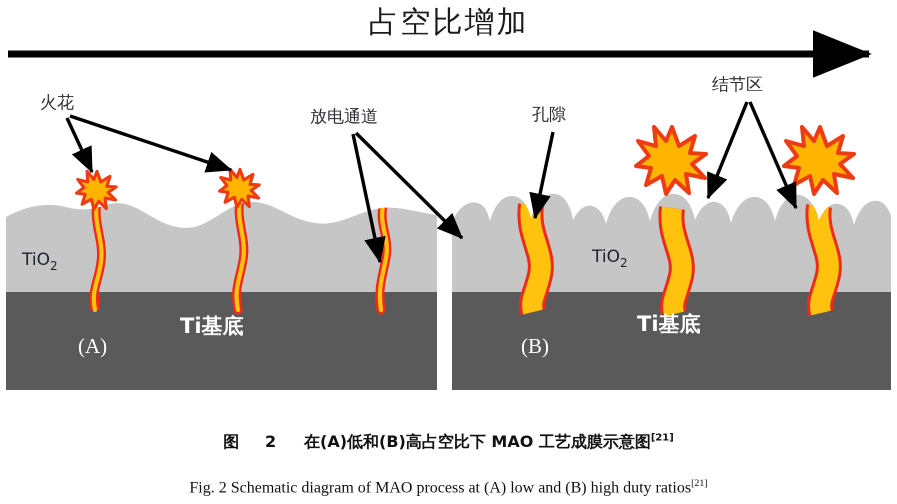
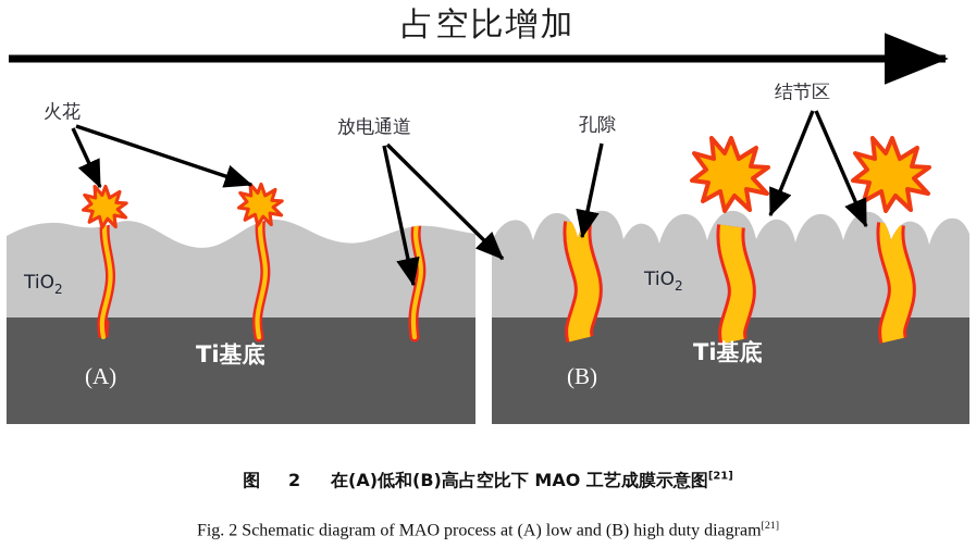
  占空比增加
  TiO2
  (A)
  Ti基底
  TiO2
  (B)
  Ti基底
  火花
  放电通道
  孔隙
  结节区
  图 2 在(A)低和(B)高占空比下 MAO 工艺成膜示意图[21]
- Fig. 2 Schematic diagram of MAO process at (A) low and (B) high duty ratios[21]
+ Fig. 2 Schematic diagram of MAO process at (A) low and (B) high duty diagram[21]
